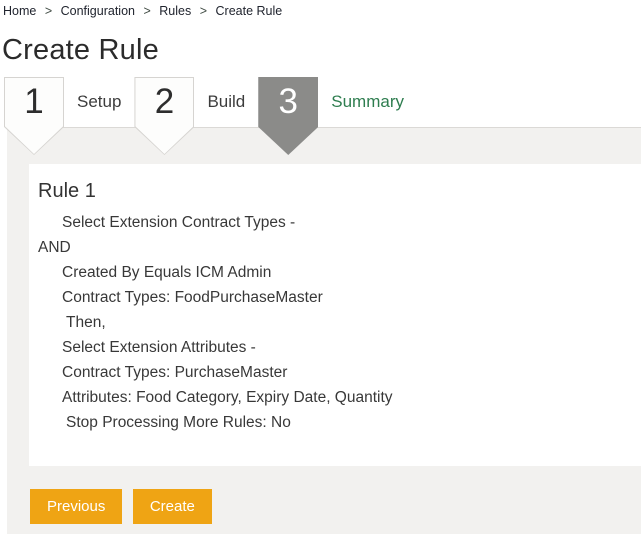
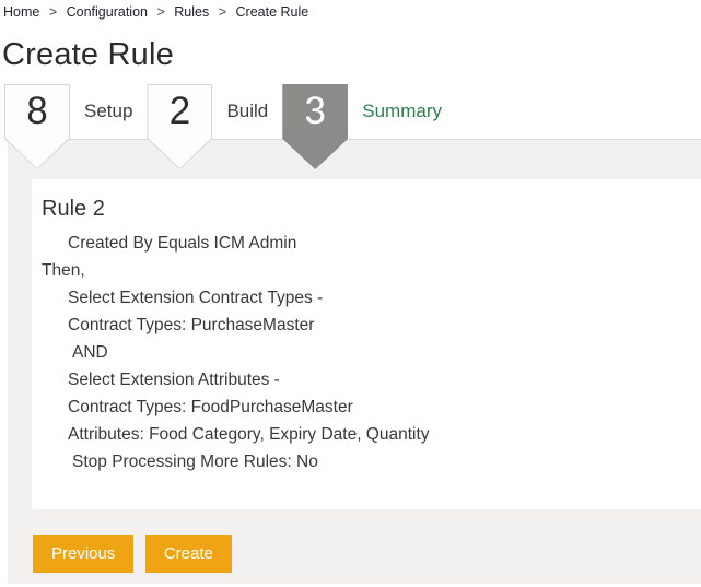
  Home > Configuration > Rules > Create Rule
  Create Rule
- 1
+ 8
  Setup
  2
  Build
  3
  Summary
- Rule 1
+ Rule 2
- Select Extension Contract Types -
+ Created By Equals ICM Admin
- AND
+ Then,
- Created By Equals ICM Admin
+ Select Extension Contract Types -
- Contract Types: FoodPurchaseMaster
+ Contract Types: PurchaseMaster
- Then,
+ AND
  Select Extension Attributes -
- Contract Types: PurchaseMaster
+ Contract Types: FoodPurchaseMaster
  Attributes: Food Category, Expiry Date, Quantity
  Stop Processing More Rules: No
  Previous Create
